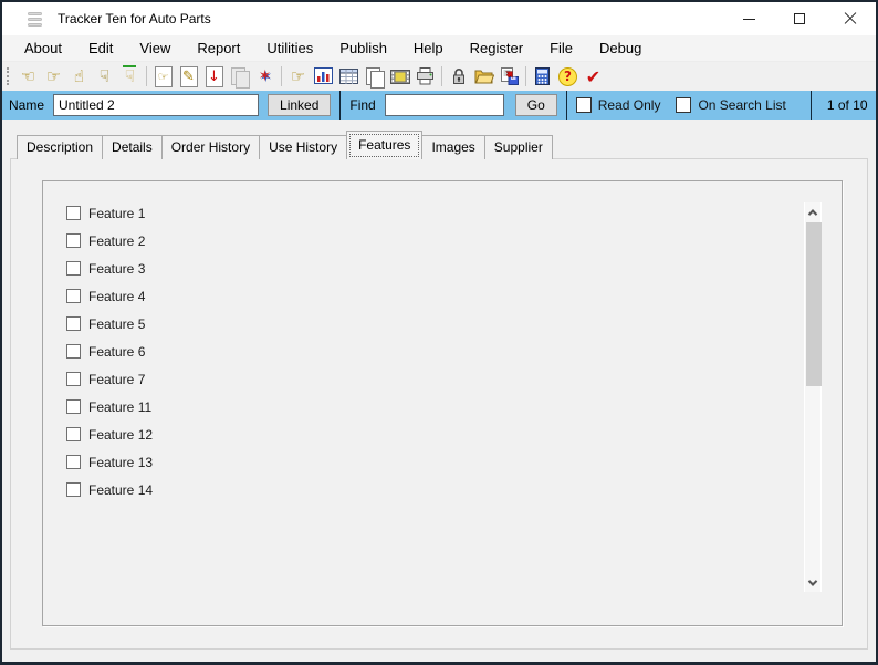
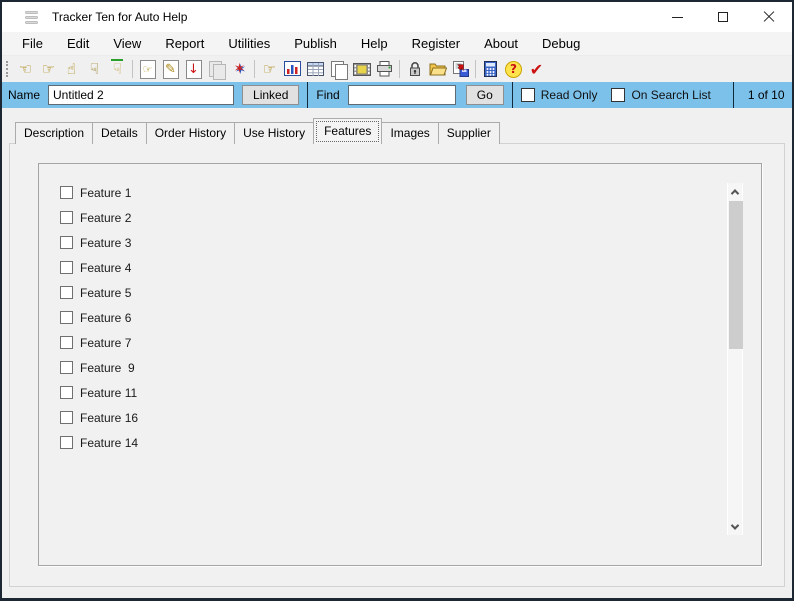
- Tracker Ten for Auto Parts
+ Tracker Ten for Auto Help
- About
+ File
  Edit
  View
  Report
  Utilities
  Publish
  Help
  Register
- File
+ About
  Debug
  ☜
  ☞
  ☝
  ☟
  ☟
  ☞
  ✎
  ↓
  ✶
  ☞
  ?
  ✔
  Name
  Untitled 2
  Linked
  Find
  Go
  Read Only
  On Search List
  1 of 10
  Description
  Details
  Order History
  Use History
  Features
  Images
  Supplier
  Feature 1
  Feature 2
  Feature 3
  Feature 4
  Feature 5
  Feature 6
  Feature 7
+ Feature 9
  Feature 11
- Feature 12
- Feature 13
+ Feature 16
  Feature 14
